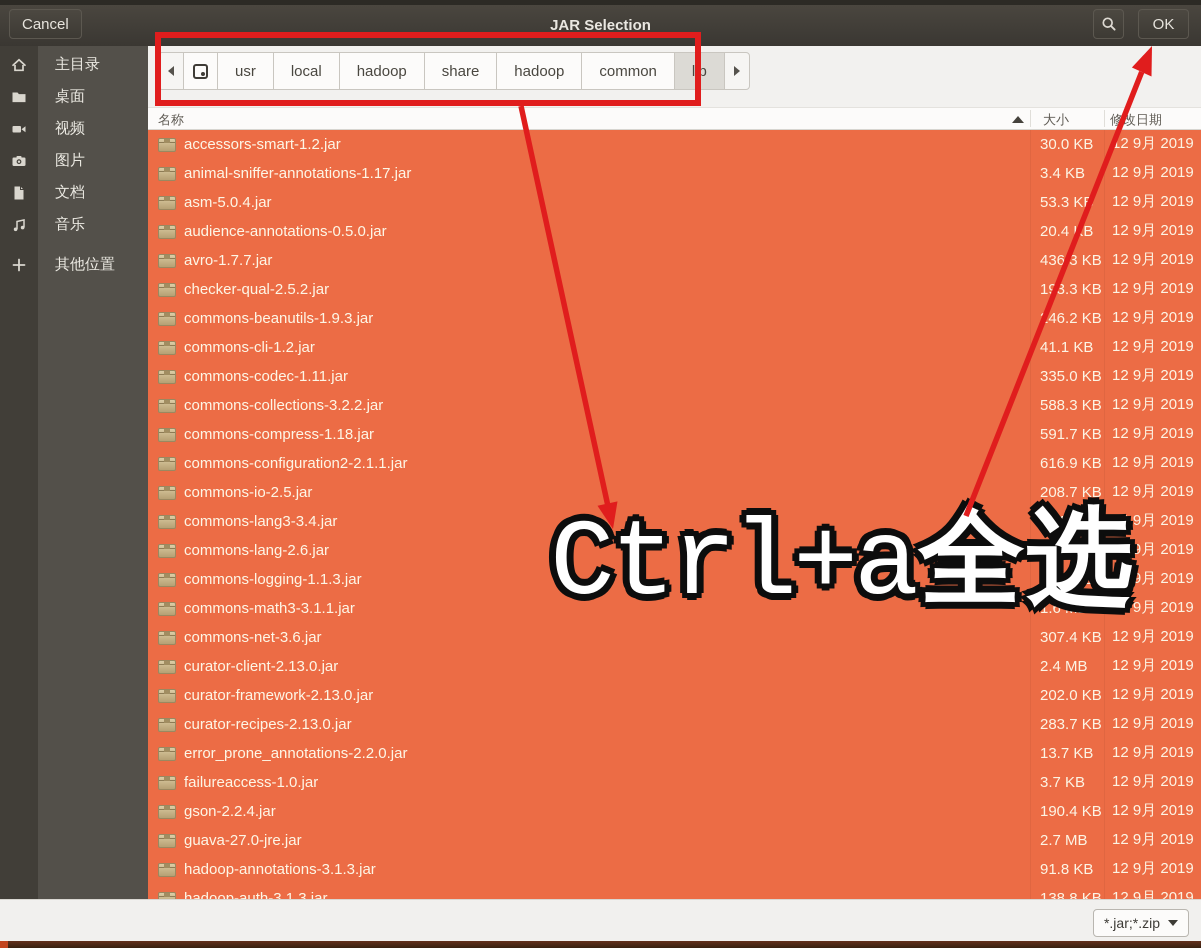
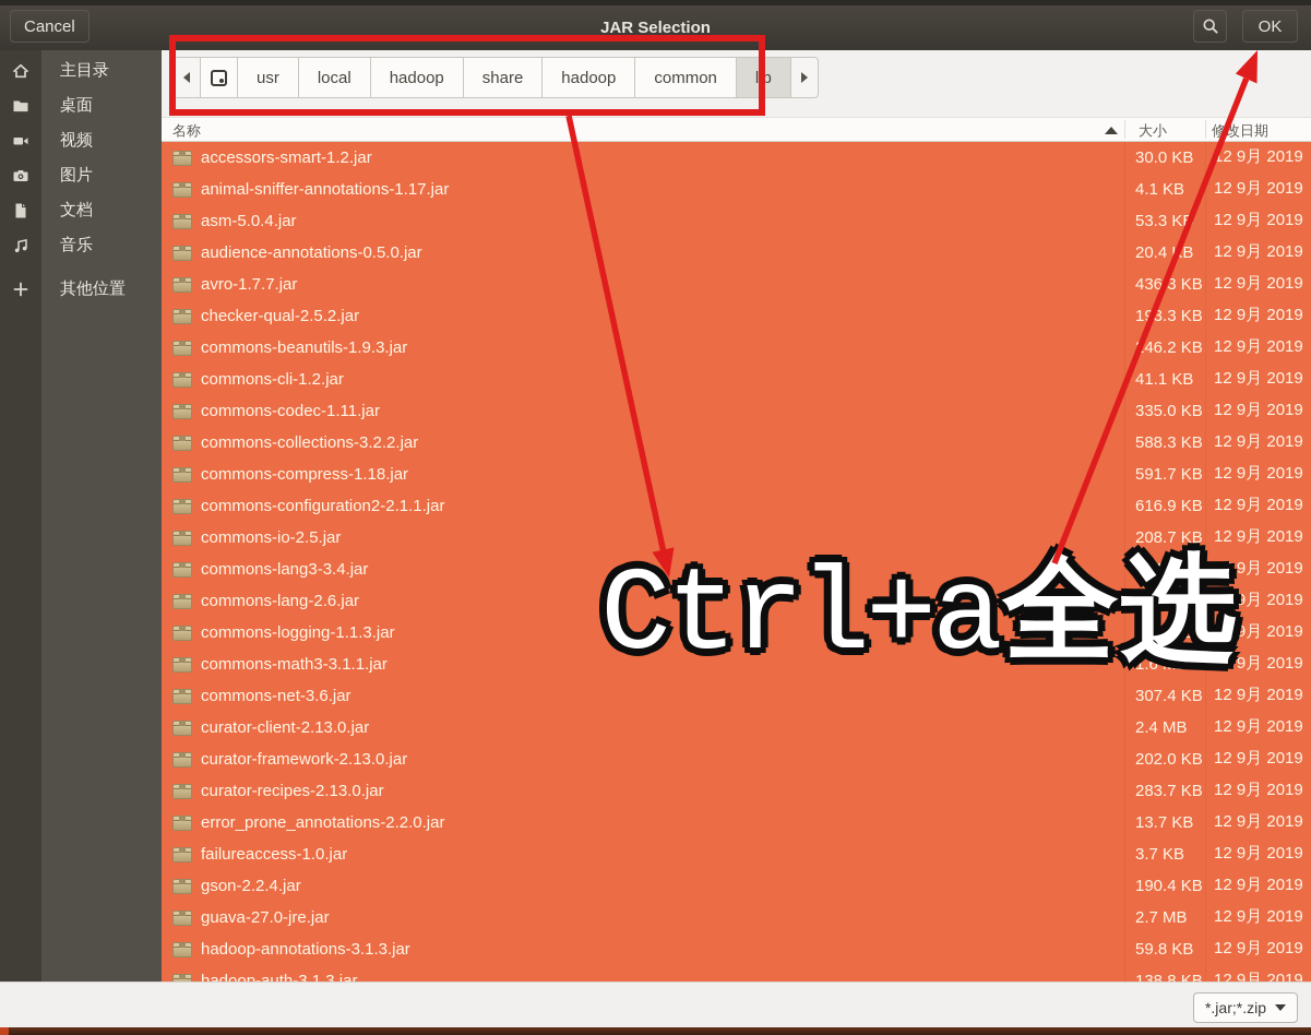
  Cancel
  JAR Selection
  OK
  主目录
  桌面
  视频
  图片
  文档
  音乐
  其他位置
  usr
  local
  hadoop
  share
  hadoop
  common
  名称
  大小
  修改日期
  accessors-smart-1.2.jar
  30.0 KB
  2 9月 2019
  animal-sniffer-annotations-1.17.jar
- 3.4 KB
+ 4.1 KB
  12 9月 2019
  asm-5.0.4.jar
  53.3 K
  12 9月 2019
  audience-annotations-0.5.0.jar
  20.4B
  12 9月 2019
  avro-1.7.7.jar
  4363 KB
  12 9月 2019
  checker-qual-2.5.2.jar
  193.3 KB
  12 9月 2019
  commons-beanutils-1.9.3.jar
  46.2 KB
  12 9月 2019
  commons-cli-1.2.jar
  41.1 KB
  12 9月 2019
  commons-codec-1.11.jar
  335.0 KB
  12 9月 2019
  commons-collections-3.2.2.jar
  588.3 KB
  12 9月 2019
  commons-compress-1.18.jar
  591.7 KB
  12 9月 2019
  commons-configuration2-2.1.1.jar
  616.9 KB
  12 9月 2019
  commons-io-2.5.jar
  208.7 KB
  12 9月 2019
  commons-lang3-3.4.jar
  434.7 KB
  12 9月 2019
  commons-lang-2.6.jar
  284.2 KB
  12 9月 2019
  commons-logging-1.1.3.jar
  62.1 KB
  12 9月 2019
  commons-math3-3.1.1.jar
  1.6 MB
  12 9月 2019
  commons-net-3.6.jar
  307.4 KB
  12 9月 2019
  curator-client-2.13.0.jar
  2.4 MB
  12 9月 2019
  curator-framework-2.13.0.jar
  202.0 KB
  12 9月 2019
  curator-recipes-2.13.0.jar
  283.7 KB
  12 9月 2019
  error_prone_annotations-2.2.0.jar
  13.7 KB
  12 9月 2019
  failureaccess-1.0.jar
  3.7 KB
  12 9月 2019
  gson-2.2.4.jar
  190.4 KB
  12 9月 2019
  guava-27.0-jre.jar
  2.7 MB
  12 9月 2019
  hadoop-annotations-3.1.3.jar
- 91.8 KB
+ 59.8 KB
  12 9月 2019
  12 9月 2019
  *.jar;*.zip
  Ctrl+a
  全选
